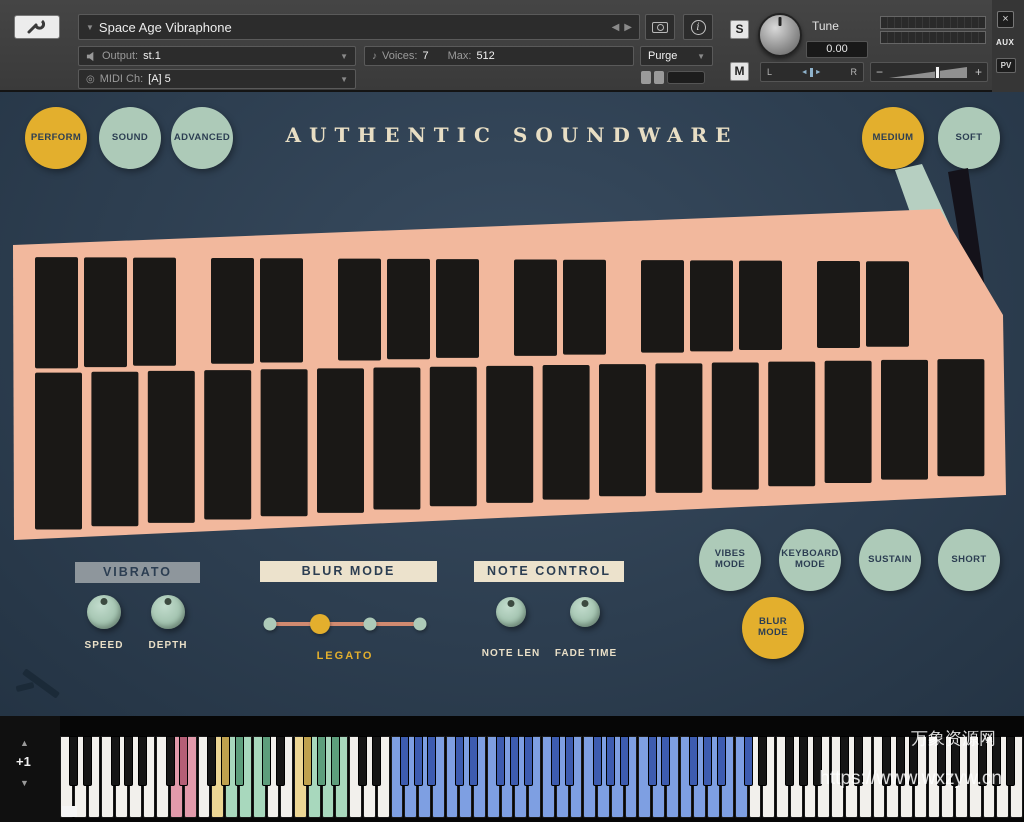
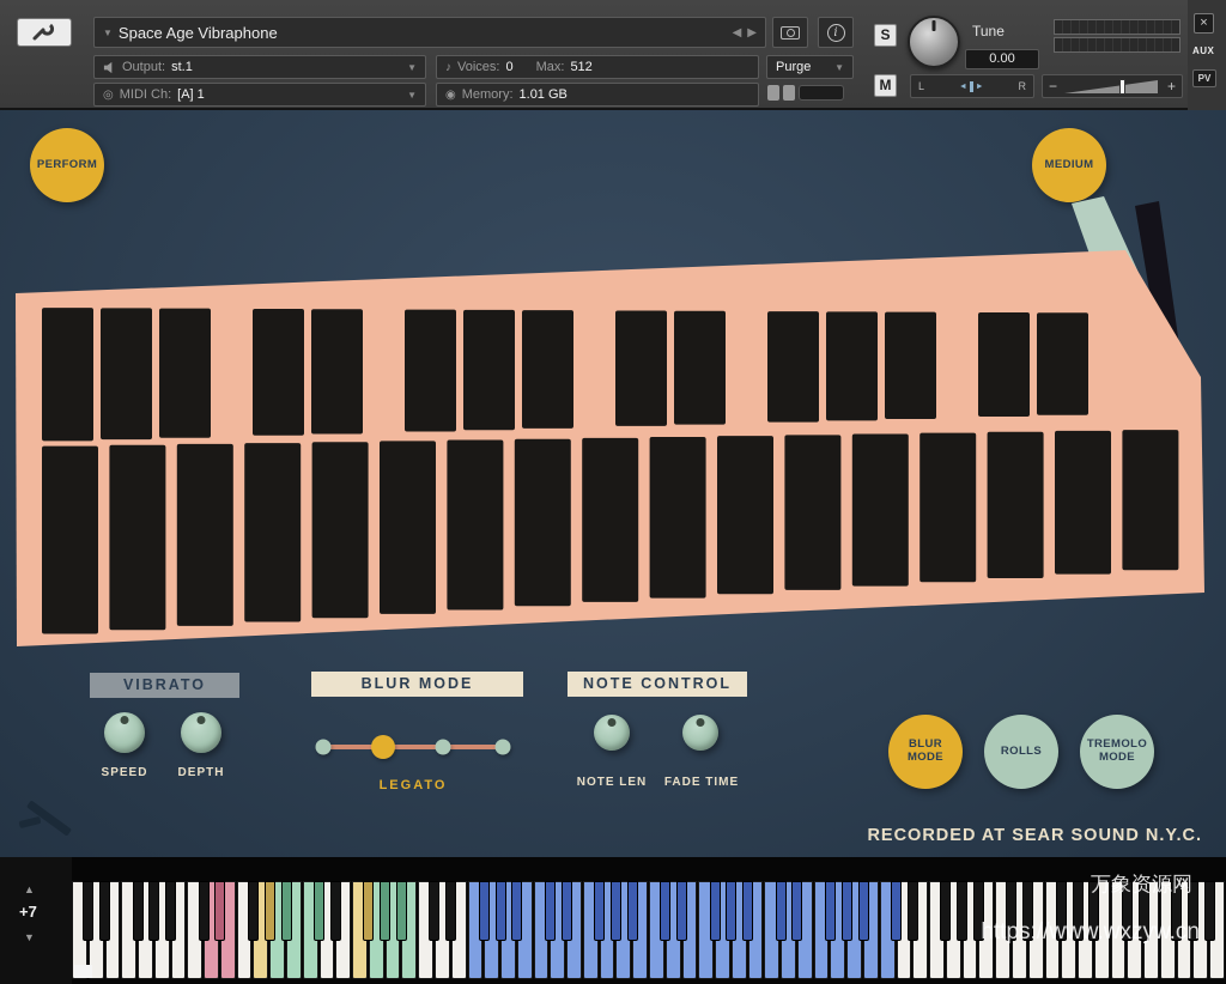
  ▼
  Space Age Vibraphone
  ◀
  ▶
  i
  Output:
  st.1
  ▼
  ♪
  Voices:
- 7
+ 0
  Max:
  512
  Purge
  ▼
  ◎
  MIDI Ch:
- [A] 5
+ [A] 1
  ▼
+ ◉
+ Memory:
+ 1.01 GB
  S
  M
  Tune
  0.00
  L
  R
  −
  +
  ×
  AUX
  PV
  PERFORM
- SOUND
- ADVANCED
- AUTHENTIC SOUNDWARE
  MEDIUM
- SOFT
  VIBRATO
  SPEED
  DEPTH
  BLUR MODE
  LEGATO
  NOTE CONTROL
  NOTE LEN
  FADE TIME
- VIBES MODE
- KEYBOARD MODE
- SUSTAIN
- SHORT
  BLUR MODE
+ ROLLS
+ TREMOLO MODE
+ RECORDED AT SEAR SOUND N.Y.C.
  ▲
- +1
+ +7
  ▼
  万象资源网
  https://www.wxzyw.cn
